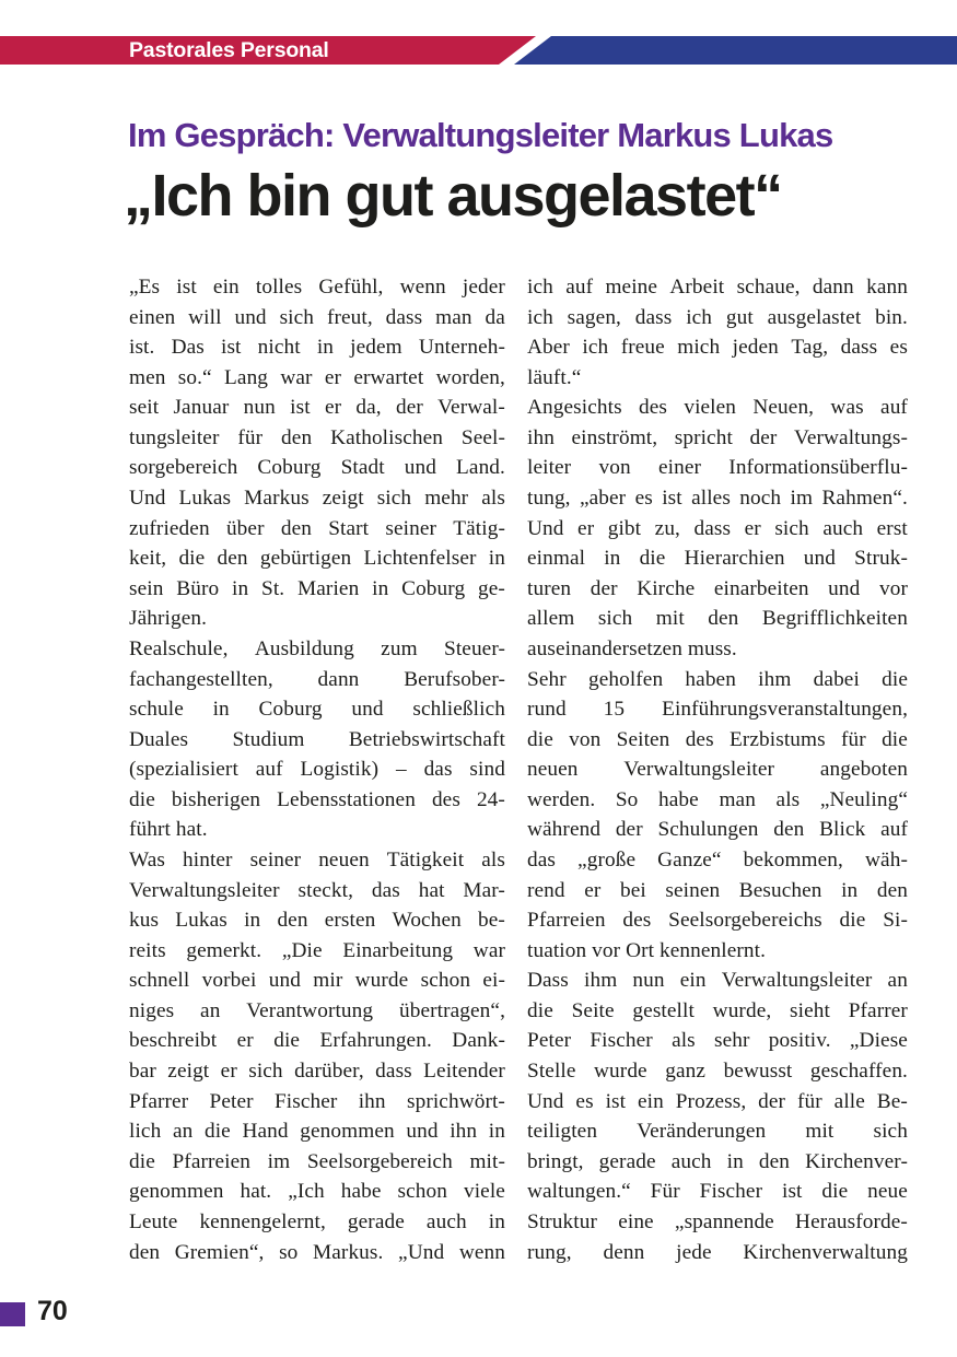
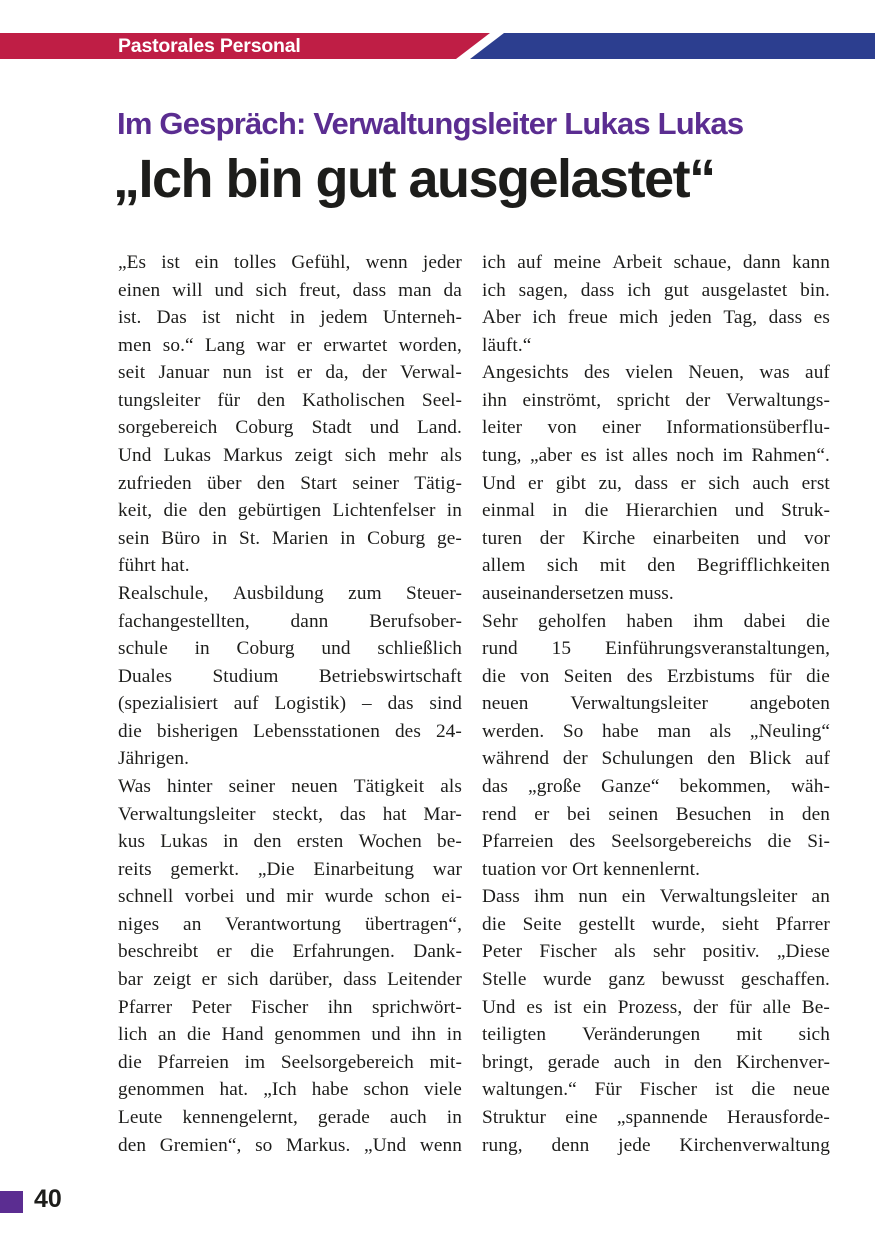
  Pastorales Personal
- Im Gespräch: Verwaltungsleiter Markus Lukas
+ Im Gespräch: Verwaltungsleiter Lukas Lukas
  „Ich bin gut ausgelastet“
  „Es
  ist
  ein
  tolles
  Gefühl,
  wenn
  jeder
  einen
  will
  und
  sich
  freut,
  dass
  man
  da
  ist.
  Das
  ist
  nicht
  in
  jedem
  Unterneh-
  men
  so.“
  Lang
  war
  er
  erwartet
  worden,
  seit
  Januar
  nun
  ist
  er
  da,
  der
  Verwal-
  tungsleiter
  für
  den
  Katholischen
  Seel-
  sorgebereich
  Coburg
  Stadt
  und
  Land.
  Und
  Lukas
  Markus
  zeigt
  sich
  mehr
  als
  zufrieden
  über
  den
  Start
  seiner
  Tätig-
  keit,
  die
  den
  gebürtigen
  Lichtenfelser
  in
  sein
  Büro
  in
  St.
  Marien
  in
  Coburg
  ge-
- Jährigen.
+ führt hat.
  Realschule,
  Ausbildung
  zum
  Steuer-
  fachangestellten,
  dann
  Berufsober-
  schule
  in
  Coburg
  und
  schließlich
  Duales
  Studium
  Betriebswirtschaft
  (spezialisiert
  auf
  Logistik)
  –
  das
  sind
  die
  bisherigen
  Lebensstationen
  des
  24-
- führt hat.
+ Jährigen.
  Was
  hinter
  seiner
  neuen
  Tätigkeit
  als
  Verwaltungsleiter
  steckt,
  das
  hat
  Mar-
  kus
  Lukas
  in
  den
  ersten
  Wochen
  be-
  reits
  gemerkt.
  „Die
  Einarbeitung
  war
  schnell
  vorbei
  und
  mir
  wurde
  schon
  ei-
  niges
  an
  Verantwortung
  übertragen“,
  beschreibt
  er
  die
  Erfahrungen.
  Dank-
  bar
  zeigt
  er
  sich
  darüber,
  dass
  Leitender
  Pfarrer
  Peter
  Fischer
  ihn
  sprichwört-
  lich
  an
  die
  Hand
  genommen
  und
  ihn
  in
  die
  Pfarreien
  im
  Seelsorgebereich
  mit-
  genommen
  hat.
  „Ich
  habe
  schon
  viele
  Leute
  kennengelernt,
  gerade
  auch
  in
  den
  Gremien“,
  so
  Markus.
  „Und
  wenn
  ich
  auf
  meine
  Arbeit
  schaue,
  dann
  kann
  ich
  sagen,
  dass
  ich
  gut
  ausgelastet
  bin.
  Aber
  ich
  freue
  mich
  jeden
  Tag,
  dass
  es
  läuft.“
  Angesichts
  des
  vielen
  Neuen,
  was
  auf
  ihn
  einströmt,
  spricht
  der
  Verwaltungs-
  leiter
  von
  einer
  Informationsüberflu-
  tung,
  „aber
  es
  ist
  alles
  noch
  im
  Rahmen“.
  Und
  er
  gibt
  zu,
  dass
  er
  sich
  auch
  erst
  einmal
  in
  die
  Hierarchien
  und
  Struk-
  turen
  der
  Kirche
  einarbeiten
  und
  vor
  allem
  sich
  mit
  den
  Begrifflichkeiten
  auseinandersetzen muss.
  Sehr
  geholfen
  haben
  ihm
  dabei
  die
  rund
  15
  Einführungsveranstaltungen,
  die
  von
  Seiten
  des
  Erzbistums
  für
  die
  neuen
  Verwaltungsleiter
  angeboten
  werden.
  So
  habe
  man
  als
  „Neuling“
  während
  der
  Schulungen
  den
  Blick
  auf
  das
  „große
  Ganze“
  bekommen,
  wäh-
  rend
  er
  bei
  seinen
  Besuchen
  in
  den
  Pfarreien
  des
  Seelsorgebereichs
  die
  Si-
  tuation vor Ort kennenlernt.
  Dass
  ihm
  nun
  ein
  Verwaltungsleiter
  an
  die
  Seite
  gestellt
  wurde,
  sieht
  Pfarrer
  Peter
  Fischer
  als
  sehr
  positiv.
  „Diese
  Stelle
  wurde
  ganz
  bewusst
  geschaffen.
  Und
  es
  ist
  ein
  Prozess,
  der
  für
  alle
  Be-
  teiligten
  Veränderungen
  mit
  sich
  bringt,
  gerade
  auch
  in
  den
  Kirchenver-
  waltungen.“
  Für
  Fischer
  ist
  die
  neue
  Struktur
  eine
  „spannende
  Herausforde-
  rung,
  denn
  jede
  Kirchenverwaltung
- 70
+ 40
